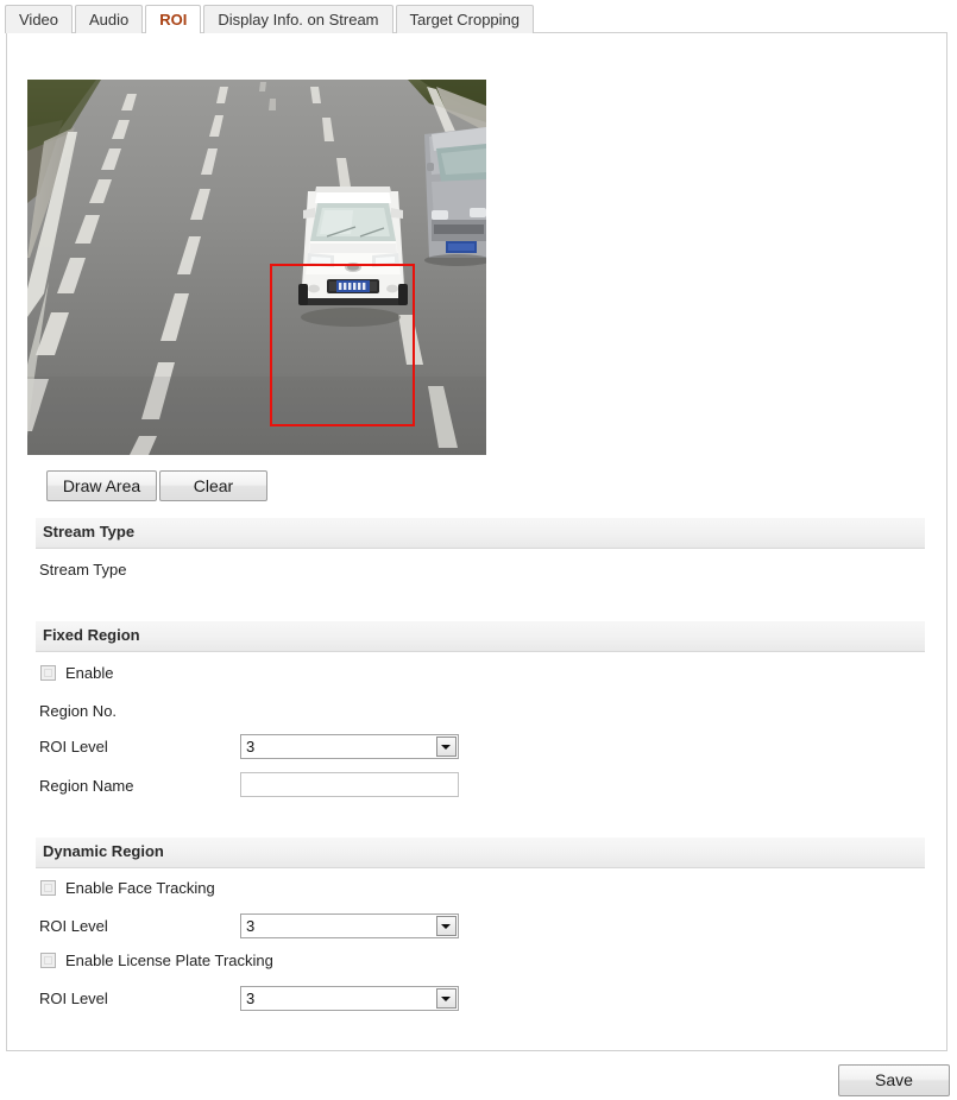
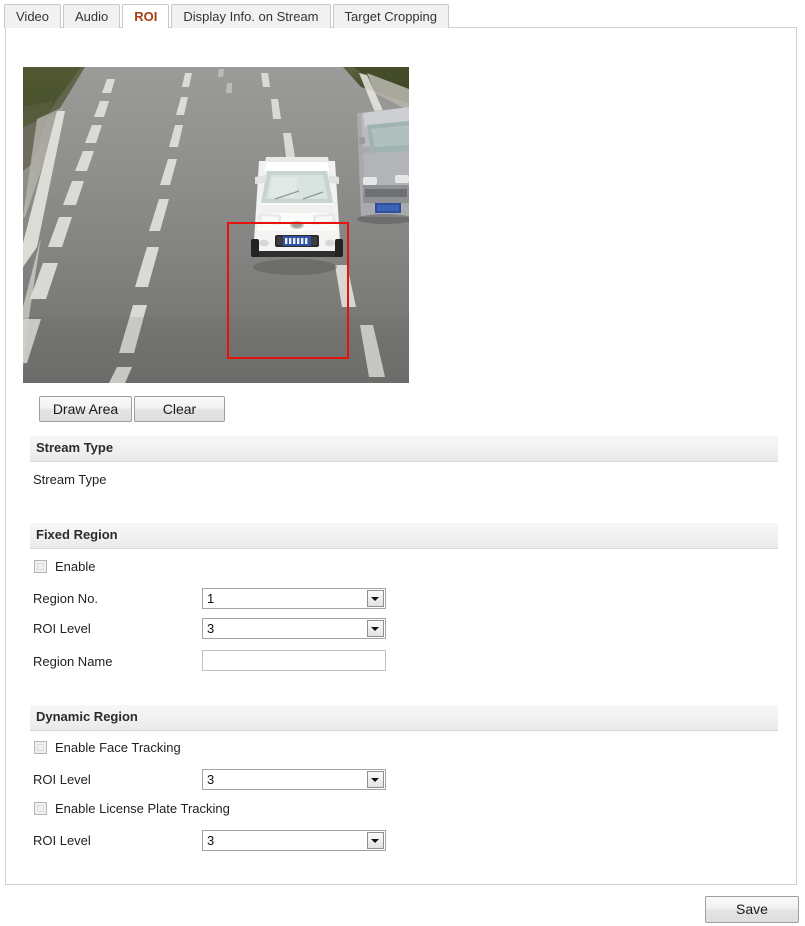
  Video
  Audio
  ROI
  Display Info. on Stream
  Target Cropping
  Draw Area
  Clear
  Stream Type
  Stream Type
  Fixed Region
  Enable
  Region No.
+ 1
  ROI Level
  3
  Region Name
  Dynamic Region
  Enable Face Tracking
  ROI Level
  3
  Enable License Plate Tracking
  ROI Level
  3
  Save
